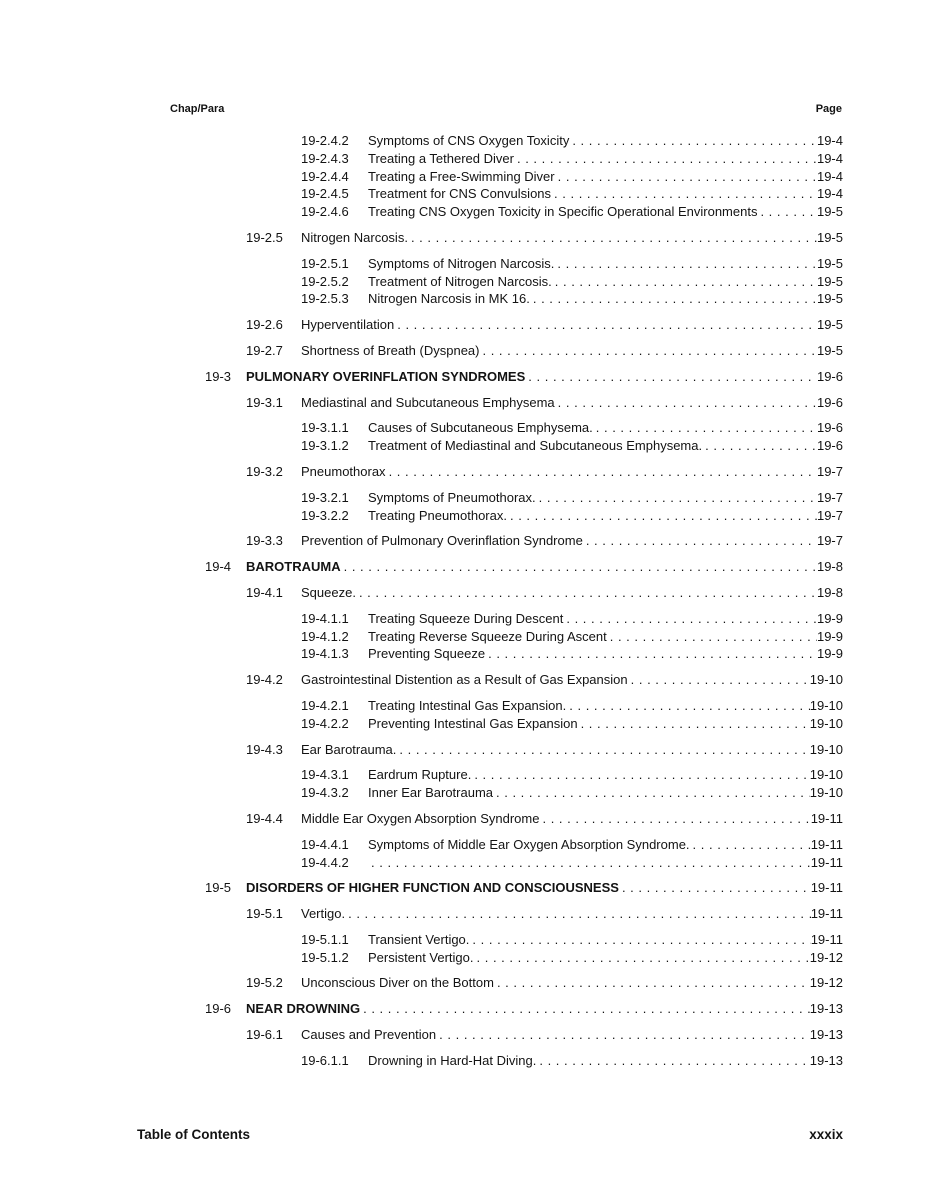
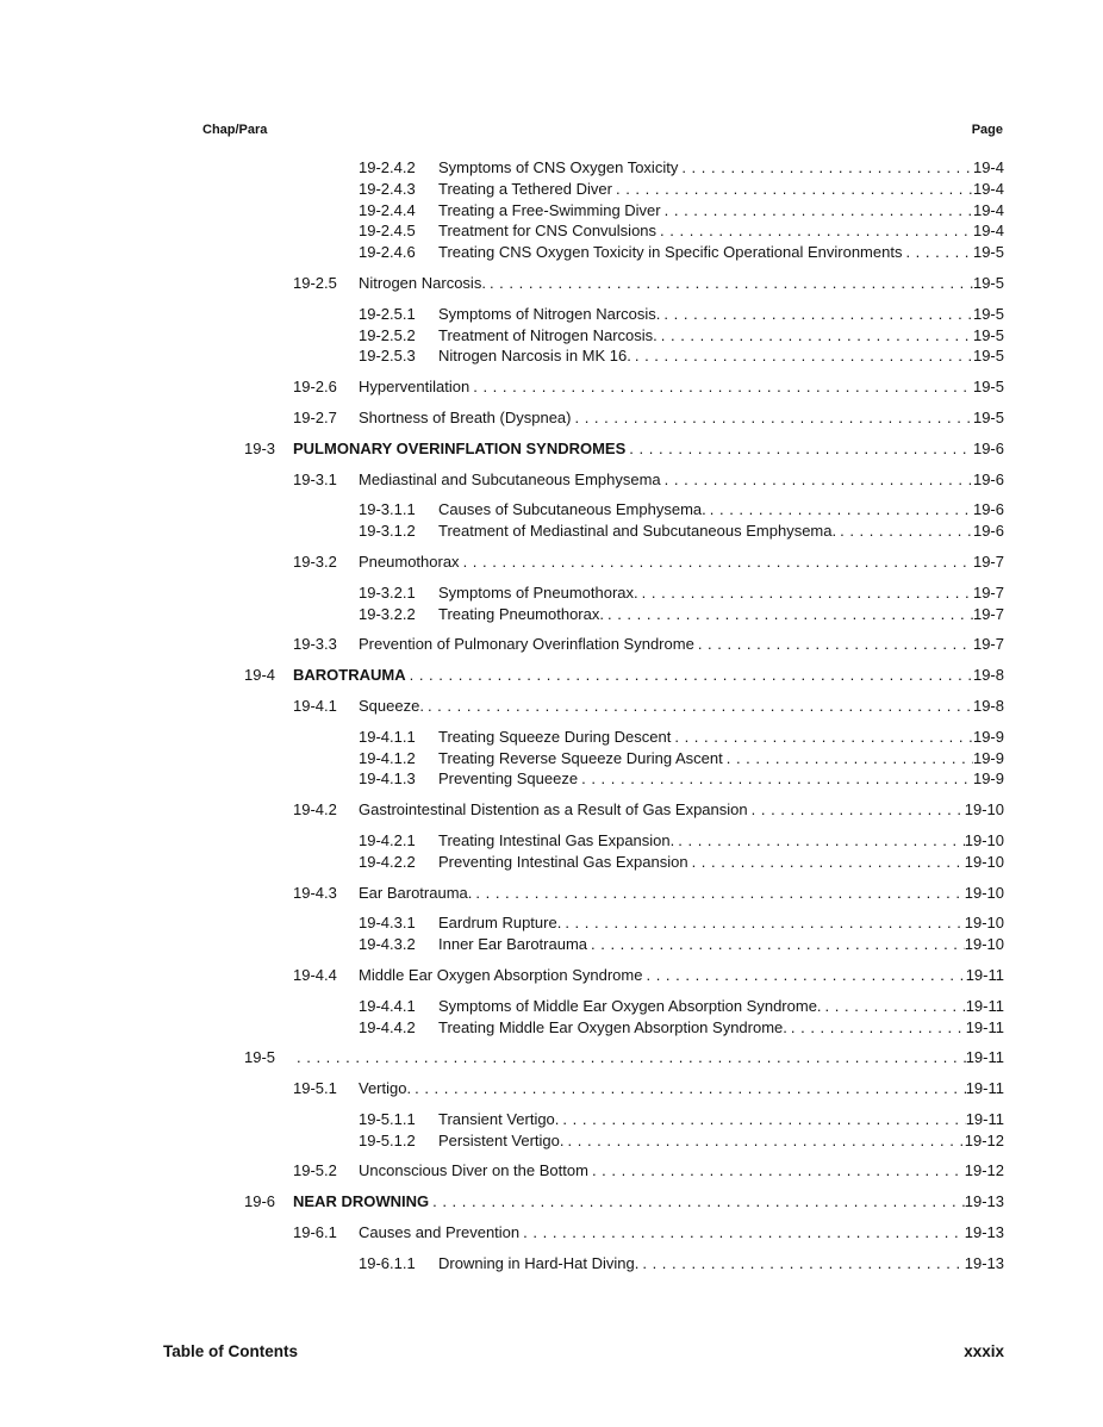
  Chap/Para
  Page
  19-2.4.2
  Symptoms of CNS Oxygen Toxicity
  19-4
  19-2.4.3
  Treating a Tethered Diver
  19-4
  19-2.4.4
  Treating a Free-Swimming Diver
  19-4
  19-2.4.5
  Treatment for CNS Convulsions
  19-4
  19-2.4.6
  Treating CNS Oxygen Toxicity in Specific Operational Environments
  19-5
  19-2.5
  Nitrogen Narcosis.
  19-5
  19-2.5.1
  Symptoms of Nitrogen Narcosis.
  19-5
  19-2.5.2
  Treatment of Nitrogen Narcosis.
  19-5
  19-2.5.3
  Nitrogen Narcosis in MK 16.
  19-5
  19-2.6
  Hyperventilation
  19-5
  19-2.7
  Shortness of Breath (Dyspnea)
  19-5
  19-3
  PULMONARY OVERINFLATION SYNDROMES
  19-6
  19-3.1
  Mediastinal and Subcutaneous Emphysema
  19-6
  19-3.1.1
  Causes of Subcutaneous Emphysema.
  19-6
  19-3.1.2
  Treatment of Mediastinal and Subcutaneous Emphysema.
  19-6
  19-3.2
  Pneumothorax
  19-7
  19-3.2.1
  Symptoms of Pneumothorax.
  19-7
  19-3.2.2
  Treating Pneumothorax.
  19-7
  19-3.3
  Prevention of Pulmonary Overinflation Syndrome
  19-7
  19-4
  BAROTRAUMA
  19-8
  19-4.1
  Squeeze.
  19-8
  19-4.1.1
  Treating Squeeze During Descent
  19-9
  19-4.1.2
  Treating Reverse Squeeze During Ascent
  19-9
  19-4.1.3
  Preventing Squeeze
  19-9
  19-4.2
  Gastrointestinal Distention as a Result of Gas Expansion
  19-10
  19-4.2.1
  Treating Intestinal Gas Expansion.
  19-10
  19-4.2.2
  Preventing Intestinal Gas Expansion
  19-10
  19-4.3
  Ear Barotrauma.
  19-10
  19-4.3.1
  Eardrum Rupture.
  19-10
  19-4.3.2
  Inner Ear Barotrauma
  19-10
  19-4.4
  Middle Ear Oxygen Absorption Syndrome
  19-11
  19-4.4.1
  Symptoms of Middle Ear Oxygen Absorption Syndrome.
  19-11
  19-4.4.2
+ Treating Middle Ear Oxygen Absorption Syndrome.
  19-11
  19-5
- DISORDERS OF HIGHER FUNCTION AND CONSCIOUSNESS
  19-11
  19-5.1
  Vertigo.
  19-11
  19-5.1.1
  Transient Vertigo.
  19-11
  19-5.1.2
  Persistent Vertigo.
  19-12
  19-5.2
  Unconscious Diver on the Bottom
  19-12
  19-6
  NEAR DROWNING
  19-13
  19-6.1
  Causes and Prevention
  19-13
  19-6.1.1
  Drowning in Hard-Hat Diving.
  19-13
  Table of Contents
  xxxix
